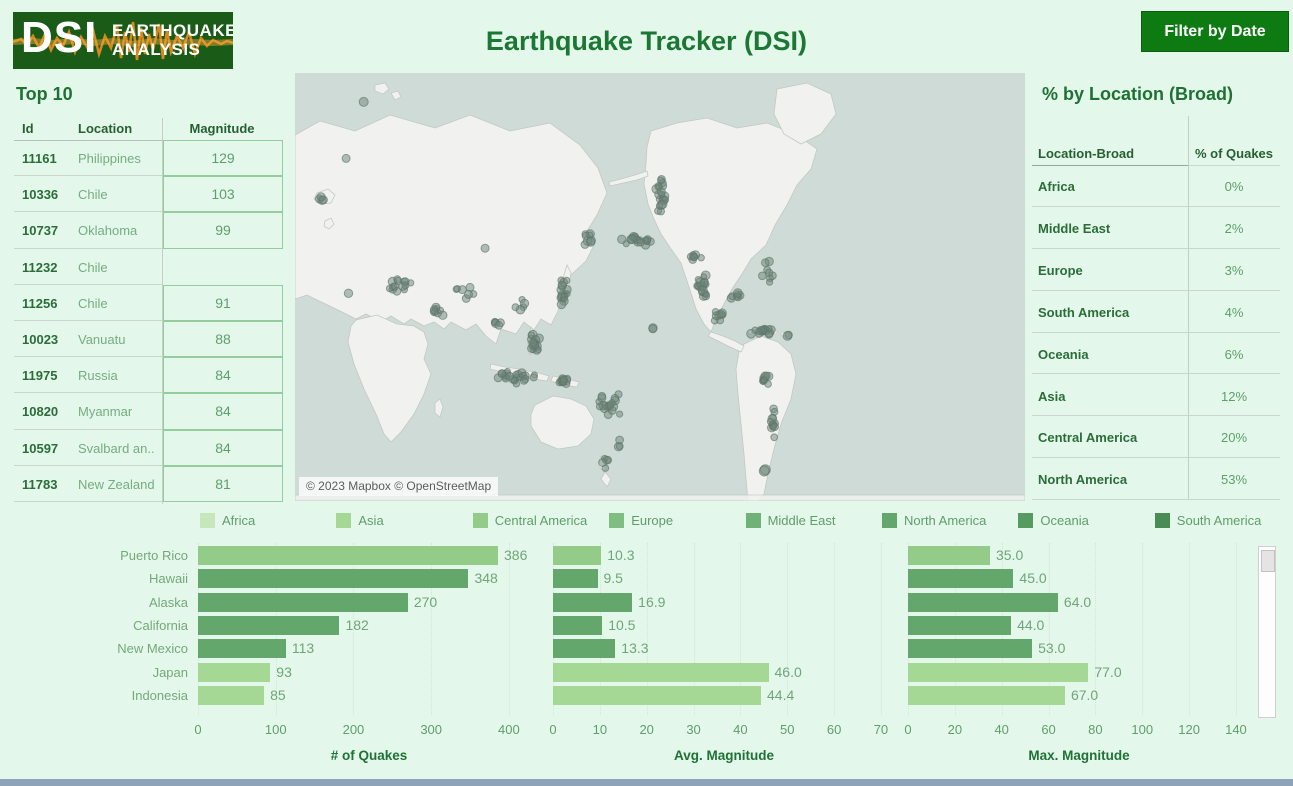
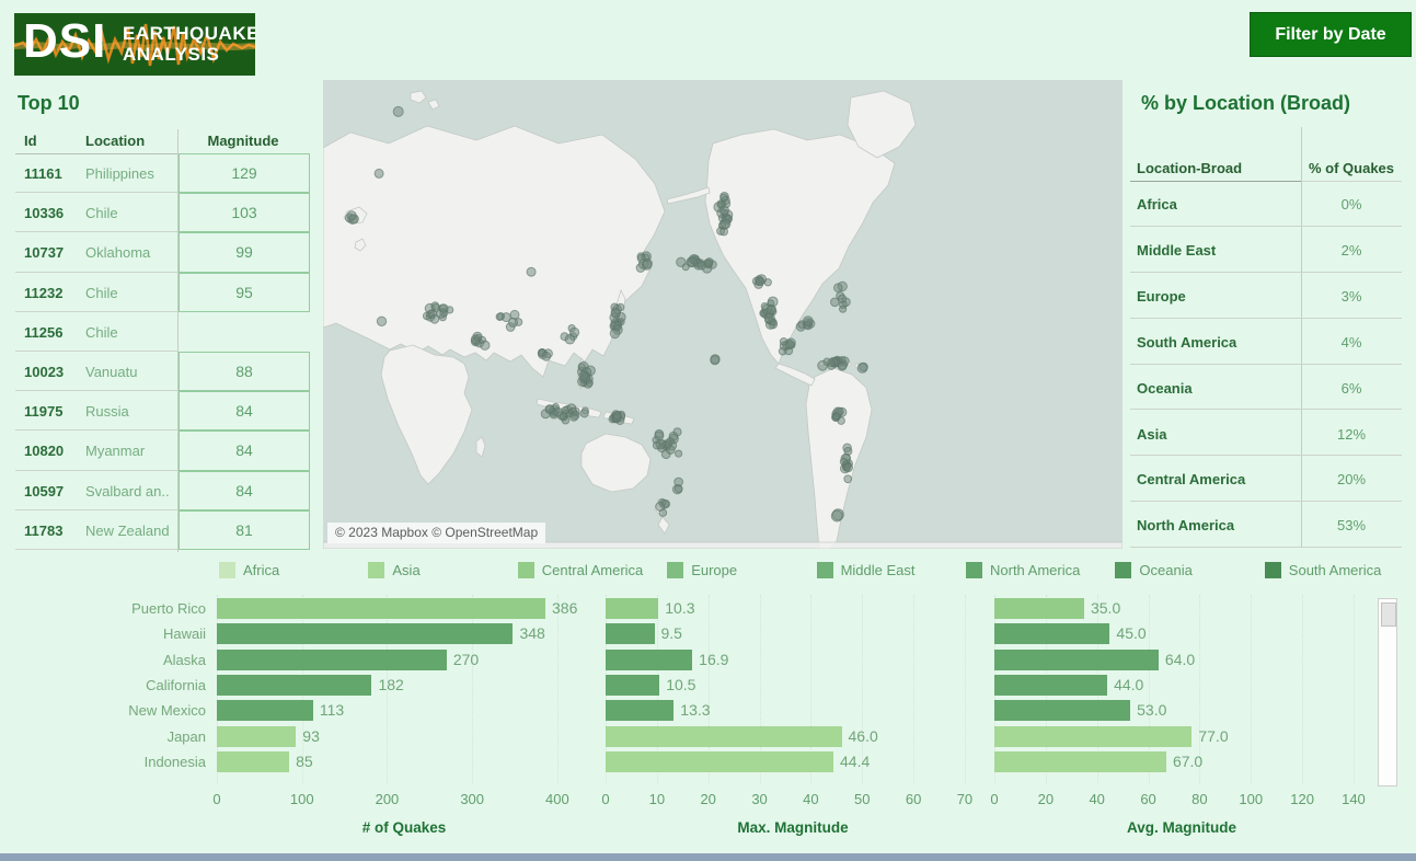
  DSI
  EARTHQUAKE
  ANALYSIS
- Earthquake Tracker (DSI)
  Filter by Date
  Top 10
  Id
  Location
  Magnitude
  11161
  Philippines
  129
  10336
  Chile
  103
  10737
  Oklahoma
  99
  11232
  Chile
+ 95
  11256
  Chile
- 91
  10023
  Vanuatu
  88
  11975
  Russia
  84
  10820
  Myanmar
  84
  10597
  Svalbard an..
  84
  11783
  New Zealand
  81
  © 2023 Mapbox © OpenStreetMap
  % by Location (Broad)
  Location-Broad
  % of Quakes
  Africa
  0%
  Middle East
  2%
  Europe
  3%
  South America
  4%
  Oceania
  6%
  Asia
  12%
  Central America
  20%
  North America
  53%
  Africa
  Asia
  Central America
  Europe
  Middle East
  North America
  Oceania
  South America
  Puerto Rico
  Hawaii
  Alaska
  California
  New Mexico
  Japan
  Indonesia
  0
  100
  200
  300
  400
  386
  348
  270
  182
  113
  93
  85
  # of Quakes
  0
  10
  20
  30
  40
  50
  60
  70
  10.3
  9.5
  16.9
  10.5
  13.3
  46.0
  44.4
- Avg. Magnitude
+ Max. Magnitude
  0
  20
  40
  60
  80
  100
  120
  140
  35.0
  45.0
  64.0
  44.0
  53.0
  77.0
  67.0
- Max. Magnitude
+ Avg. Magnitude
